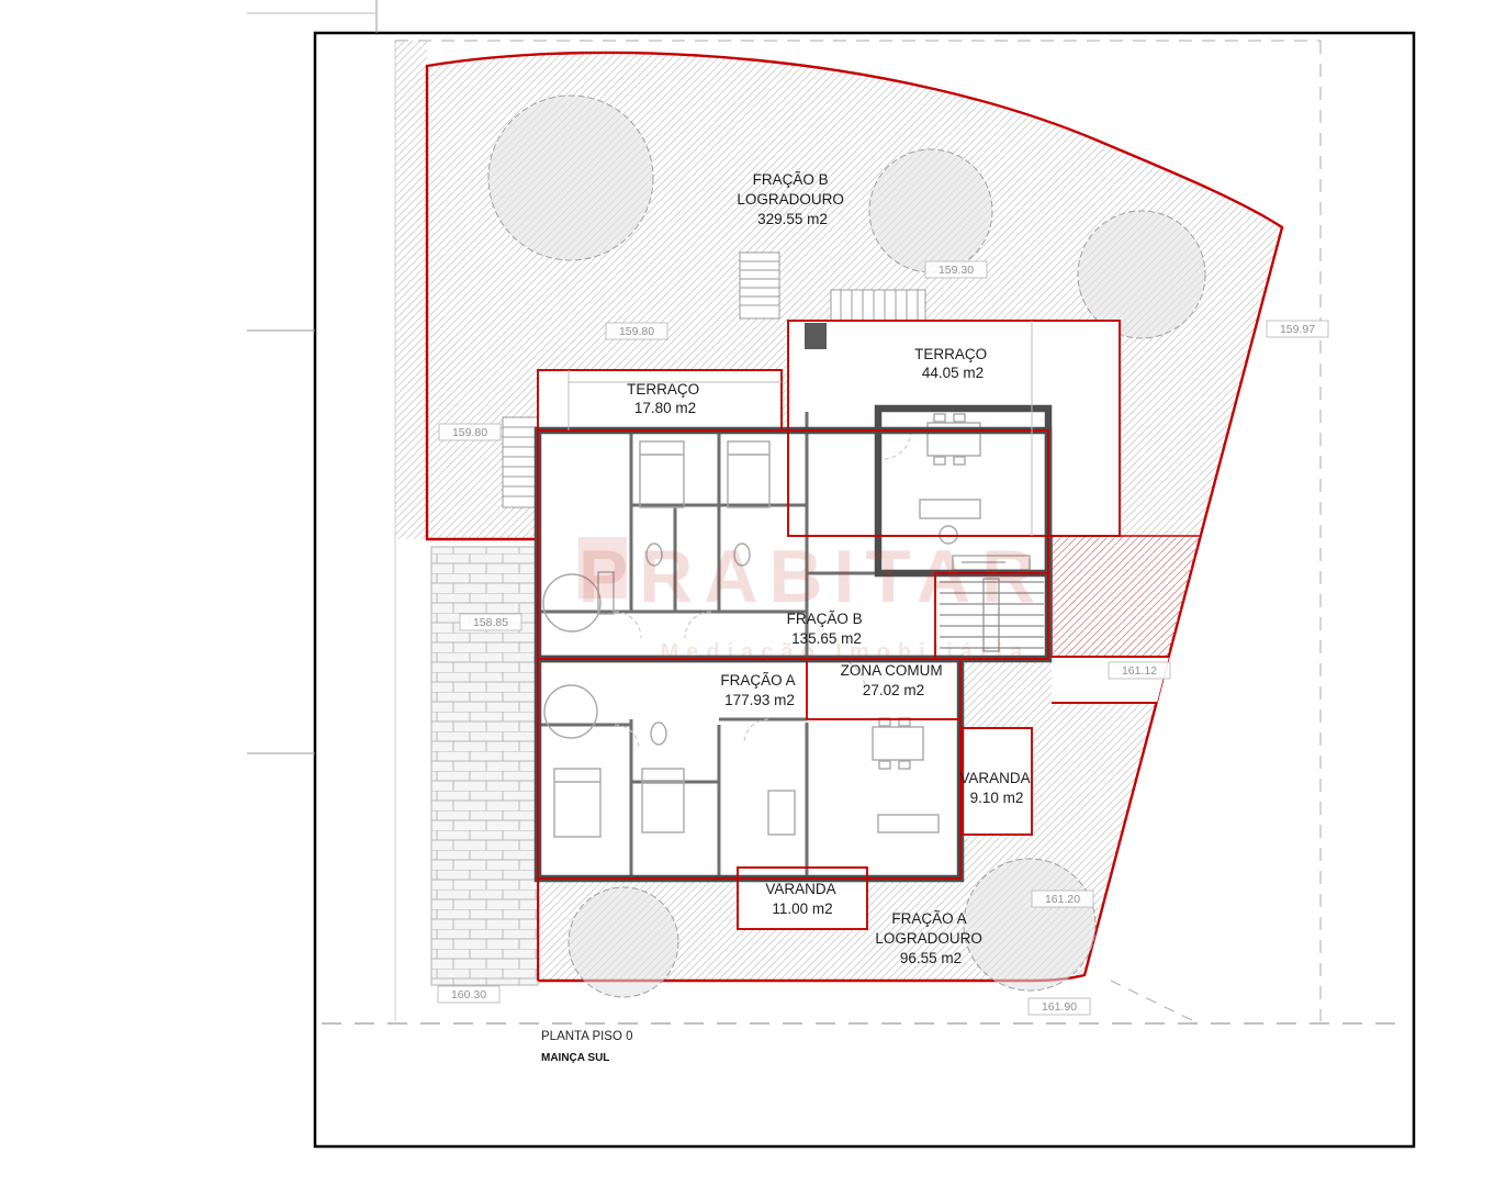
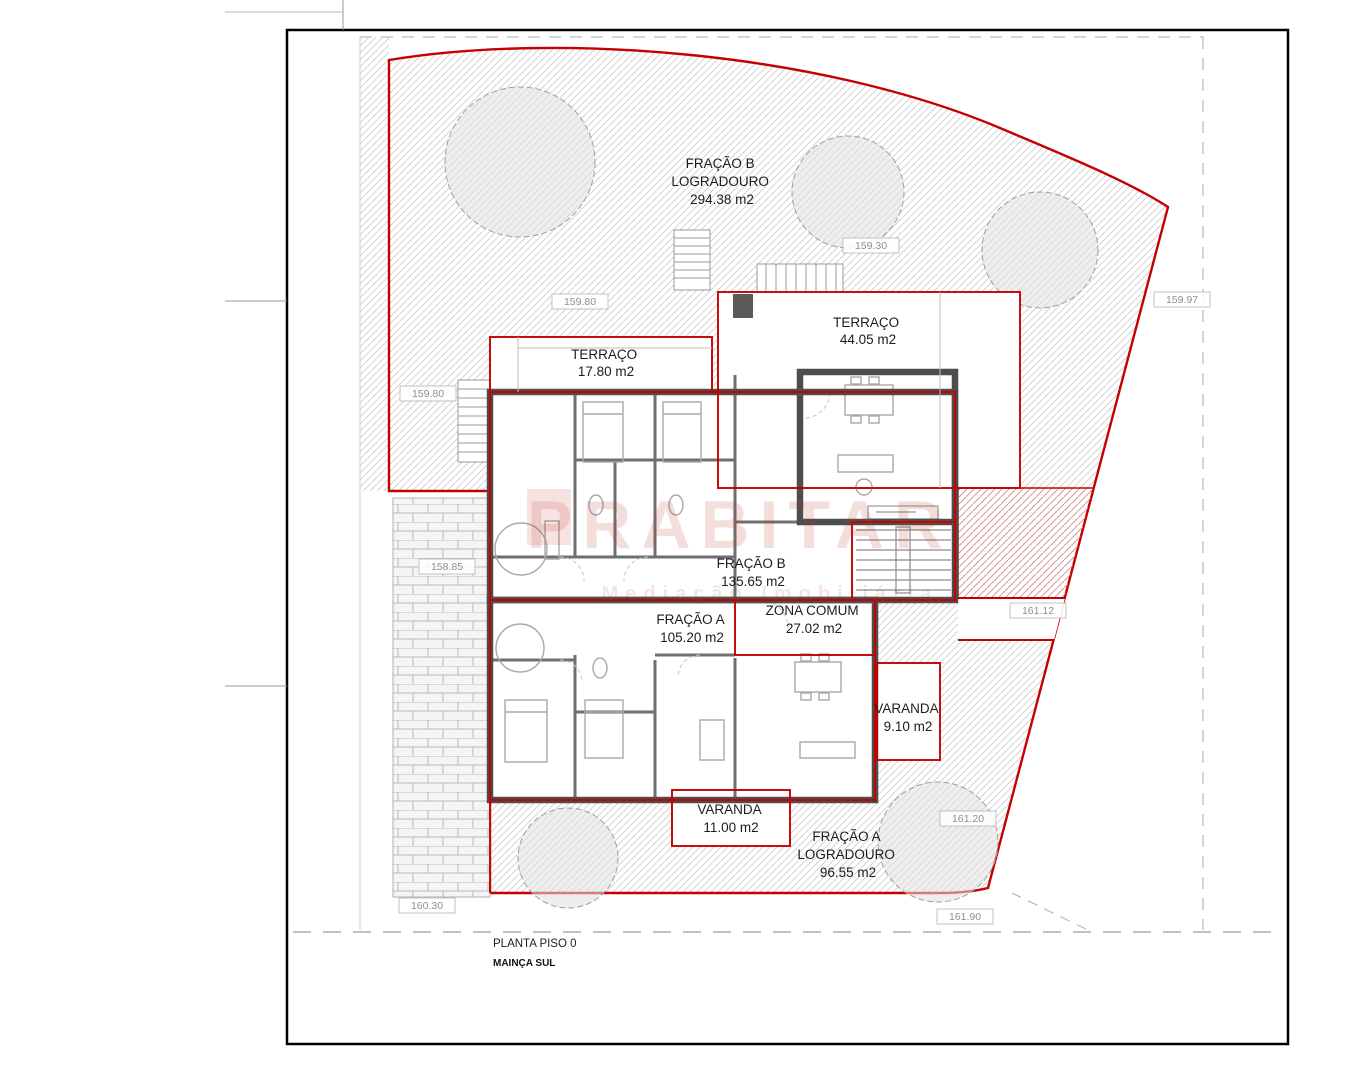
  PRABITAR
  Mediação Imobiliária
- FRAÇÃO B LOGRADOURO 329.55 m2
+ FRAÇÃO B LOGRADOURO 294.38 m2
  TERRAÇO 44.05 m2
  TERRAÇO 17.80 m2
  FRAÇÃO B 135.65 m2
  ZONA COMUM 27.02 m2
- FRAÇÃO A 177.93 m2
+ FRAÇÃO A 105.20 m2
  VARANDA 9.10 m2
  VARANDA 11.00 m2
  FRAÇÃO A LOGRADOURO 96.55 m2
  159.30
  159.80
  159.97
  159.80
  158.85
  161.12
  161.20
  160.30
  161.90
  PLANTA PISO 0
  MAINÇA SUL
